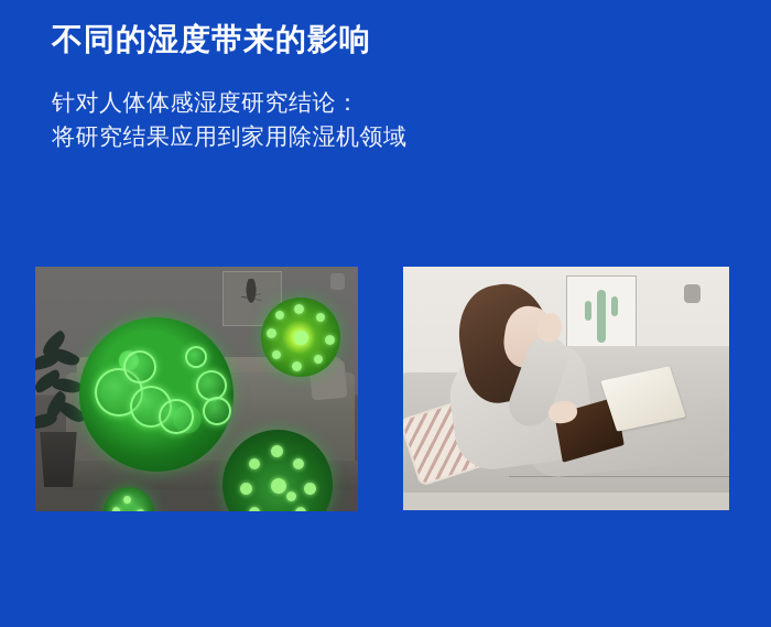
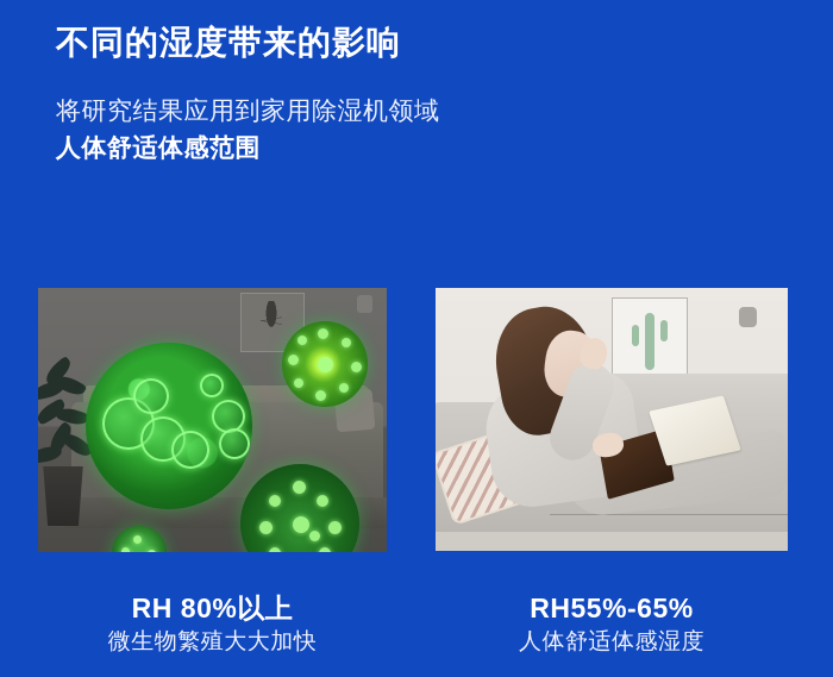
  不同的湿度带来的影响
- 针对人体体感湿度研究结论：
  将研究结果应用到家用除湿机领域
+ 人体舒适体感范围
+ RH 80%以上
+ 微生物繁殖大大加快
+ RH55%-65%
+ 人体舒适体感湿度
